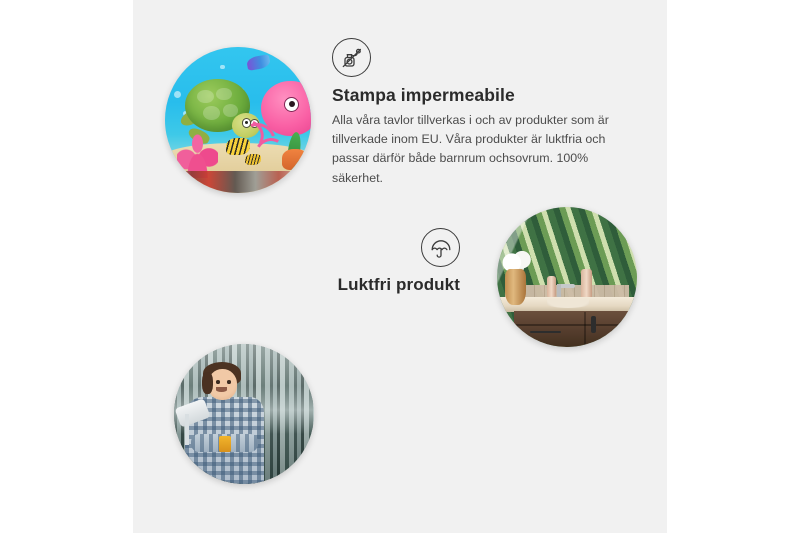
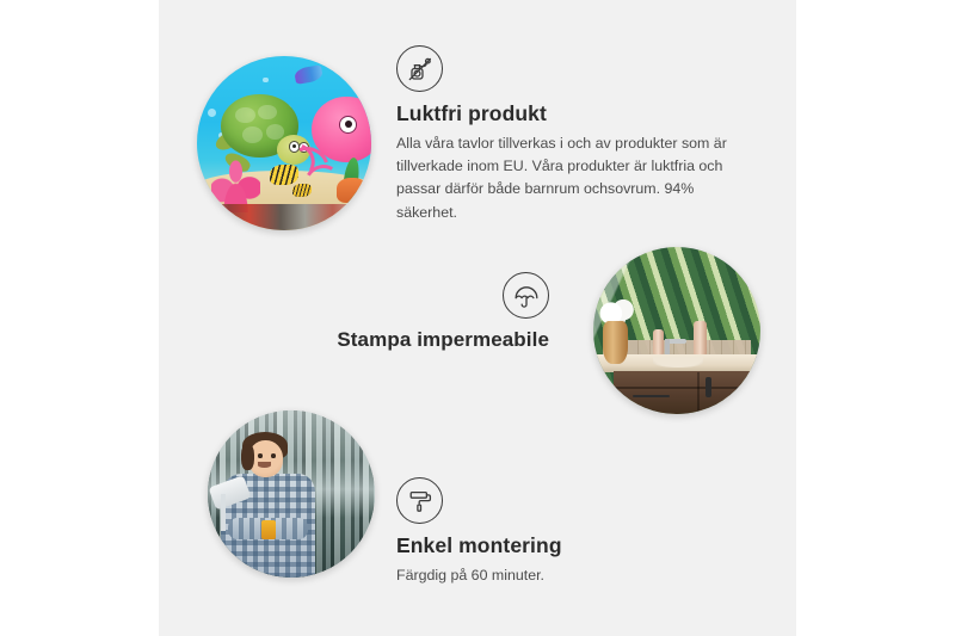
- Stampa impermeabile
+ Luktfri produkt
- Alla våra tavlor tillverkas i och av produkter som är tillverkade inom EU. Våra produkter är luktfria och passar därför både barnrum ochsovrum. 100% säkerhet.
+ Alla våra tavlor tillverkas i och av produkter som är tillverkade inom EU. Våra produkter är luktfria och passar därför både barnrum ochsovrum. 94% säkerhet.
- Luktfri produkt
+ Stampa impermeabile
+ Enkel montering
+ Färgdig på 60 minuter.
